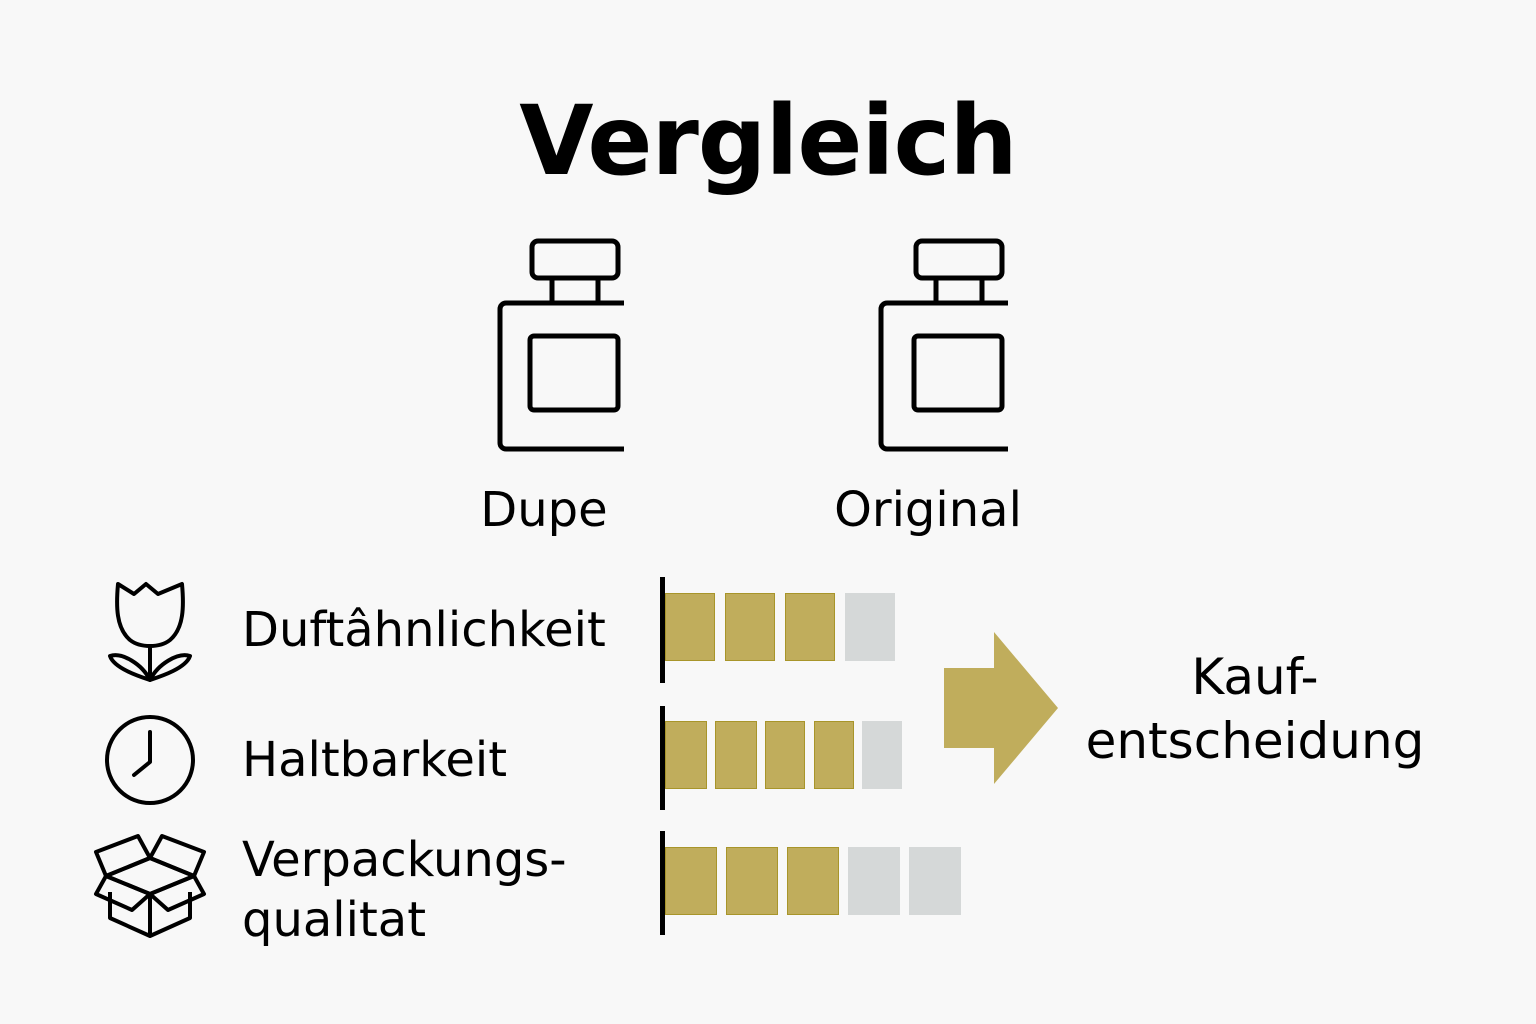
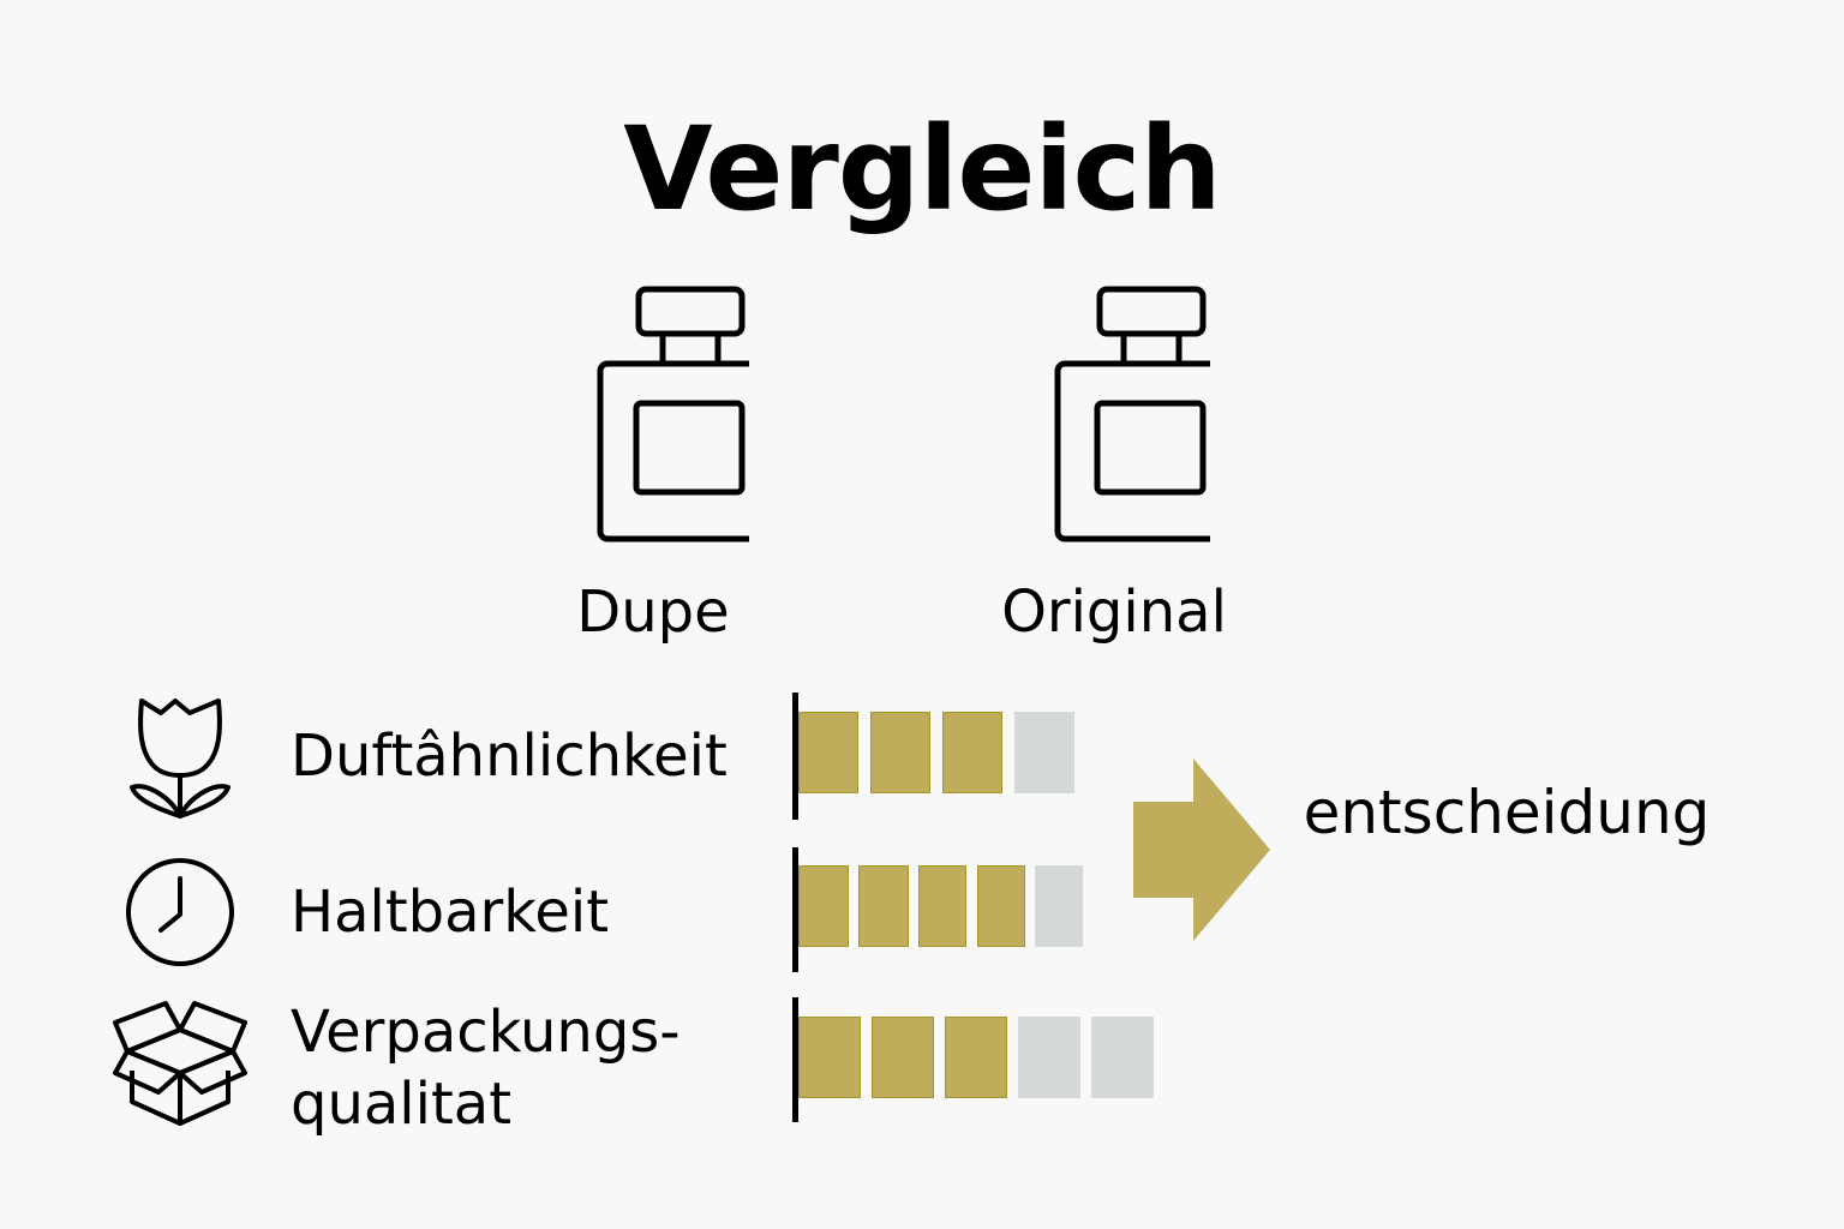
  Vergleich
  Dupe
  Original
  Duftâhnlichkeit
  Haltbarkeit
  Verpackungs-
  qualitat
- Kauf-
  entscheidung
